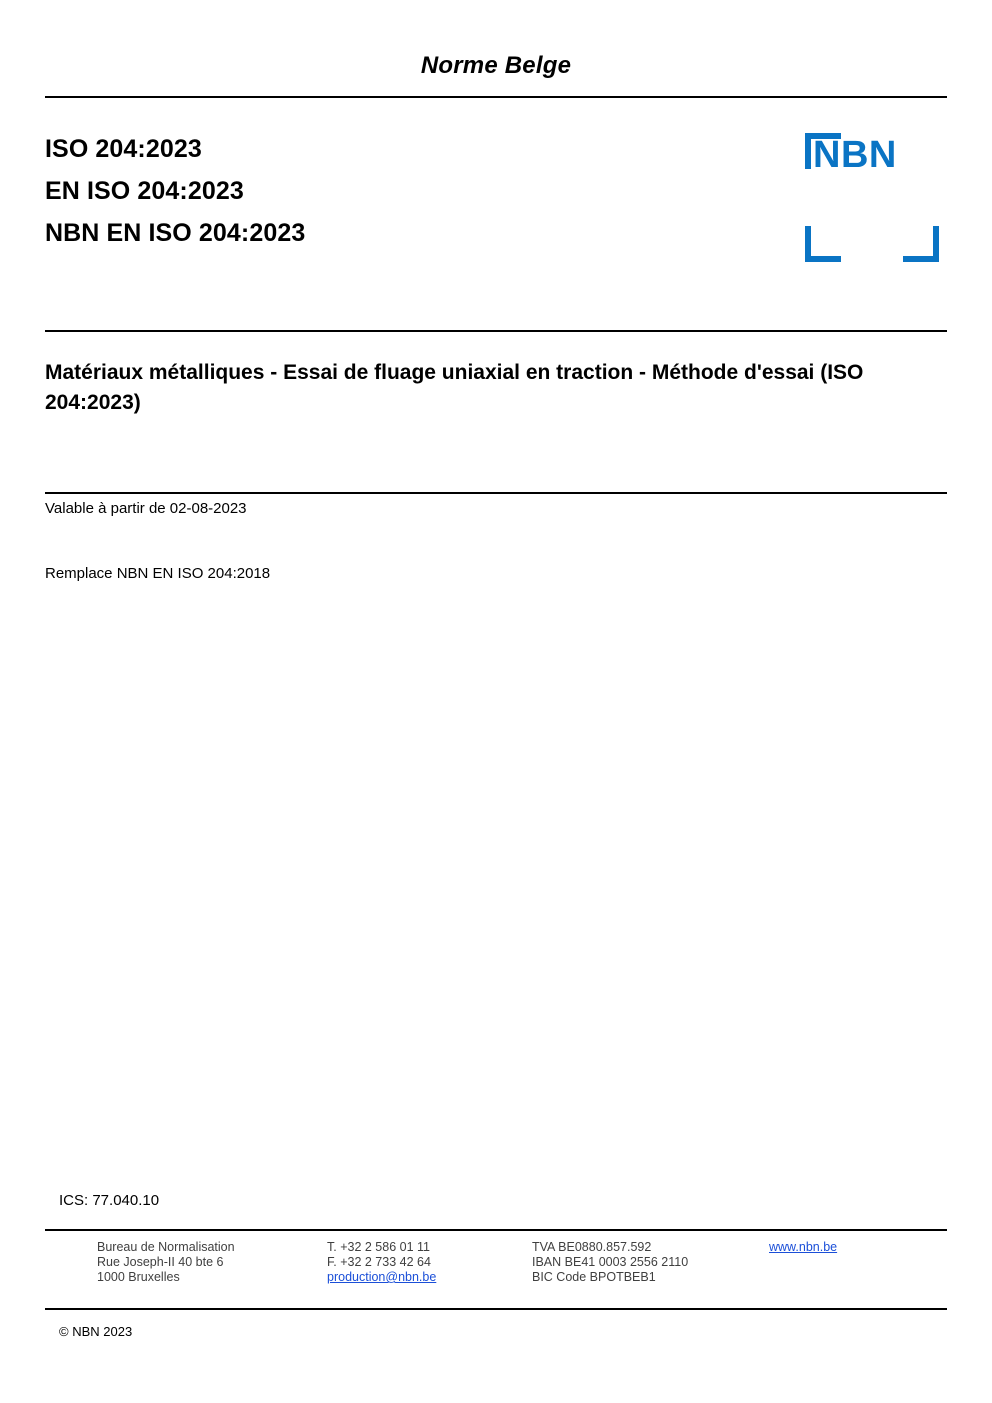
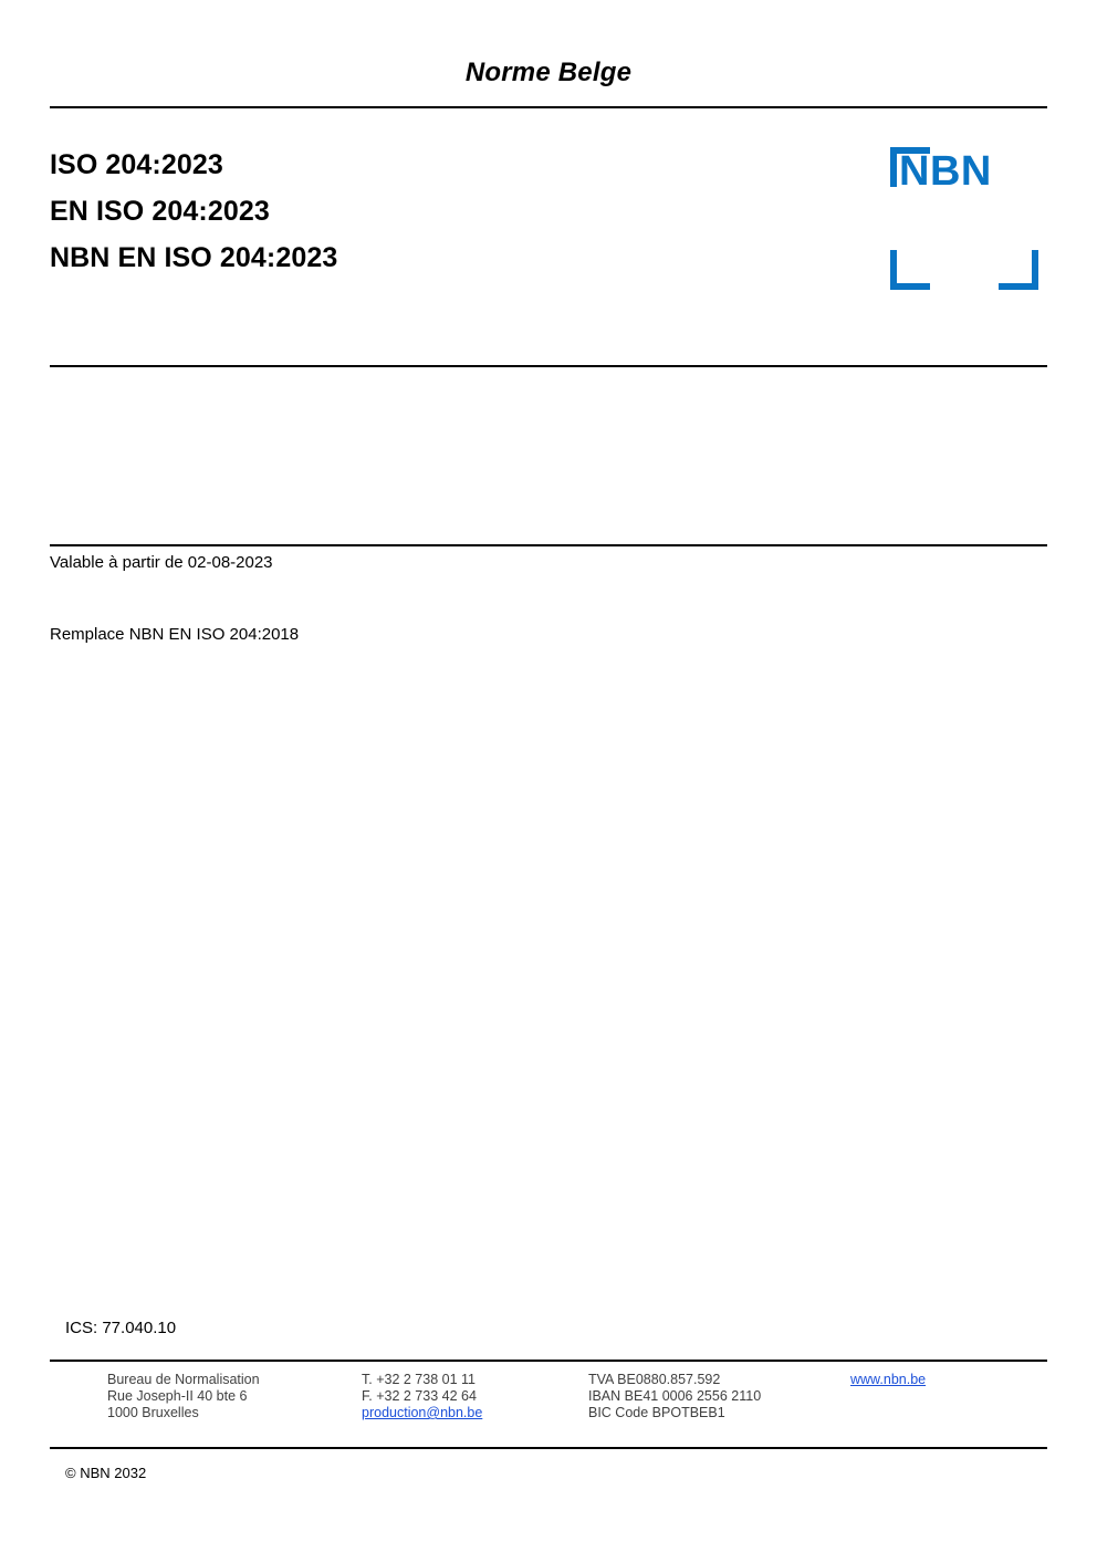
  Norme Belge
  ISO 204:2023
  EN ISO 204:2023
  NBN EN ISO 204:2023
  NBN
- Matériaux métalliques - Essai de fluage uniaxial en traction - Méthode d'essai (ISO 204:2023)
  Valable à partir de 02-08-2023
  Remplace NBN EN ISO 204:2018
  ICS: 77.040.10
  Bureau de Normalisation
  Rue Joseph-II 40 bte 6
  1000 Bruxelles
- T. +32 2 586 01 11
+ T. +32 2 738 01 11
  F. +32 2 733 42 64
  production@nbn.be
  TVA BE0880.857.592
- IBAN BE41 0003 2556 2110
+ IBAN BE41 0006 2556 2110
  BIC Code BPOTBEB1
  www.nbn.be
- © NBN 2023
+ © NBN 2032
